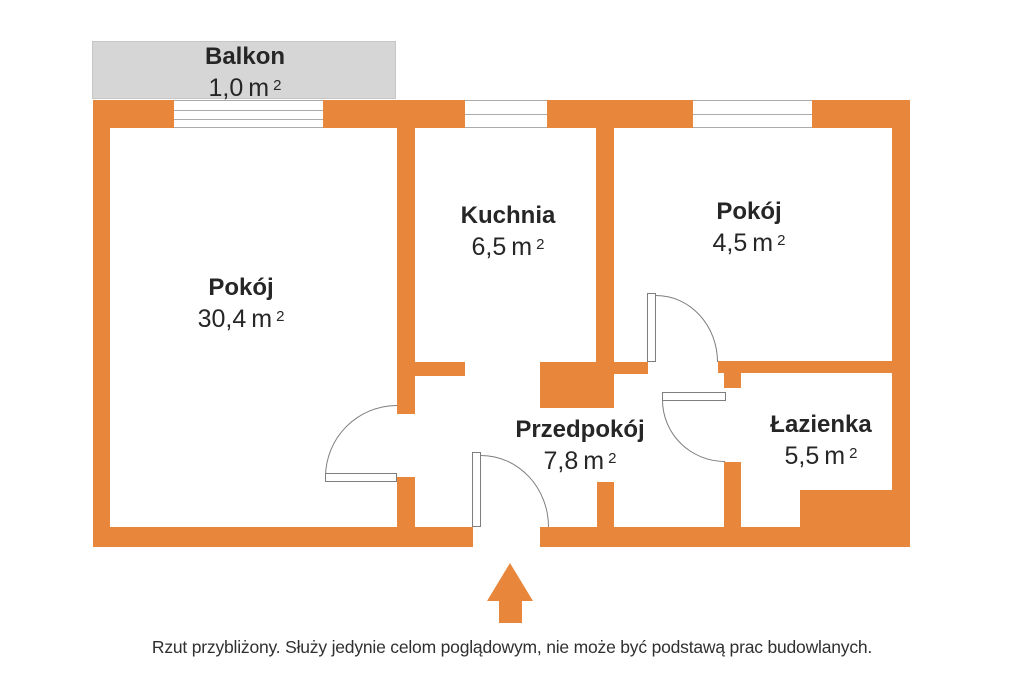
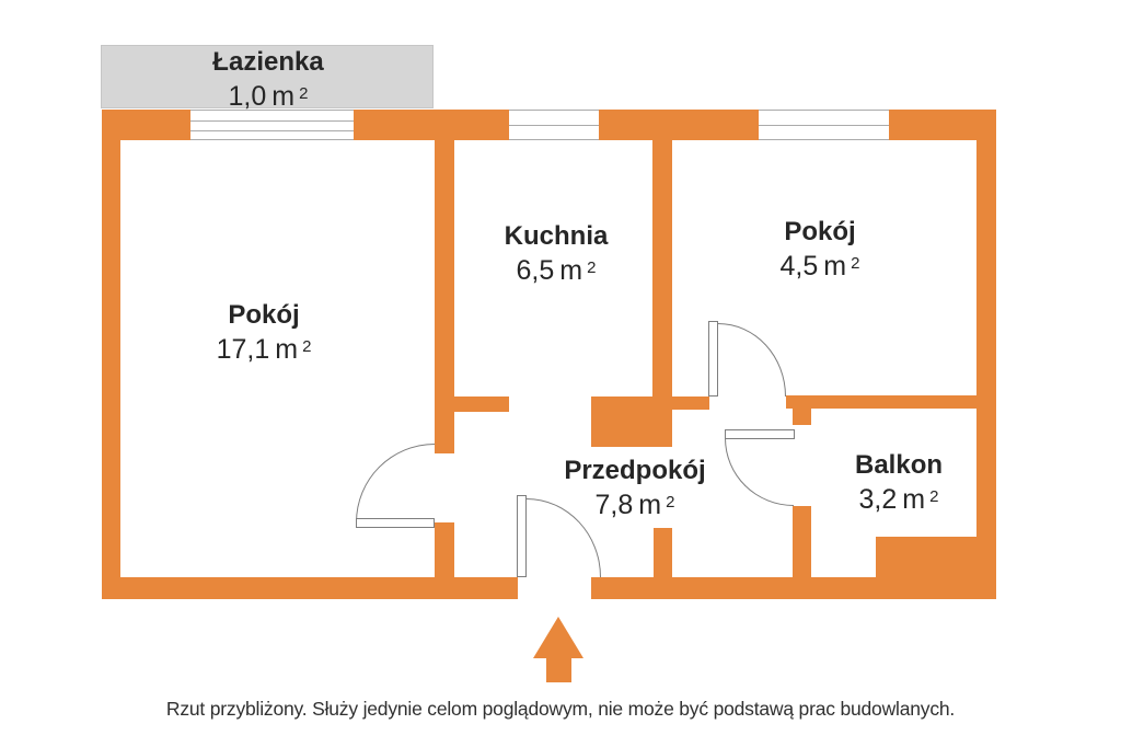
- Balkon
+ Łazienka
  1,0 m 2
  Pokój
- 30,4 m 2
+ 17,1 m 2
  Kuchnia
  6,5 m 2
  Pokój
  4,5 m 2
  Przedpokój
  7,8 m 2
- Łazienka
+ Balkon
- 5,5 m 2
+ 3,2 m 2
  Rzut przybliżony. Służy jedynie celom poglądowym, nie może być podstawą prac budowlanych.
